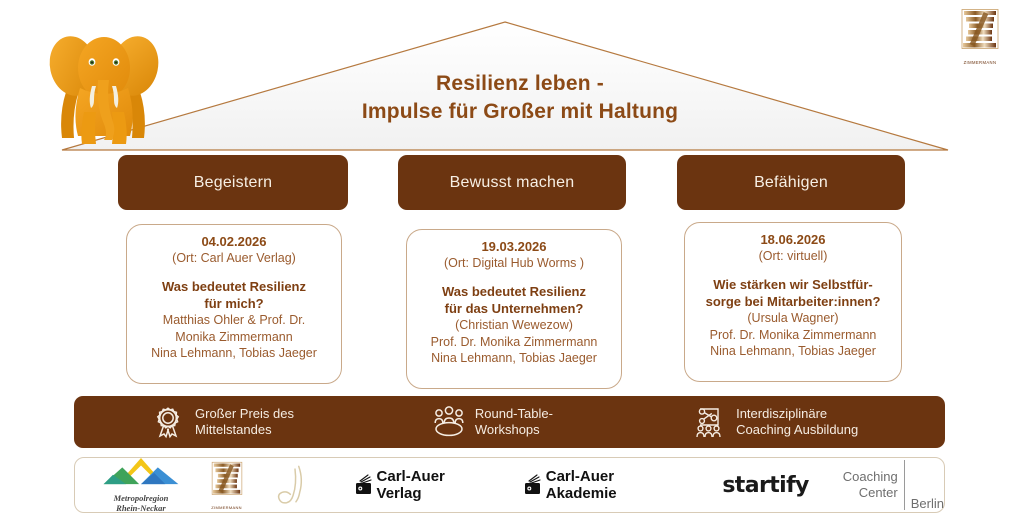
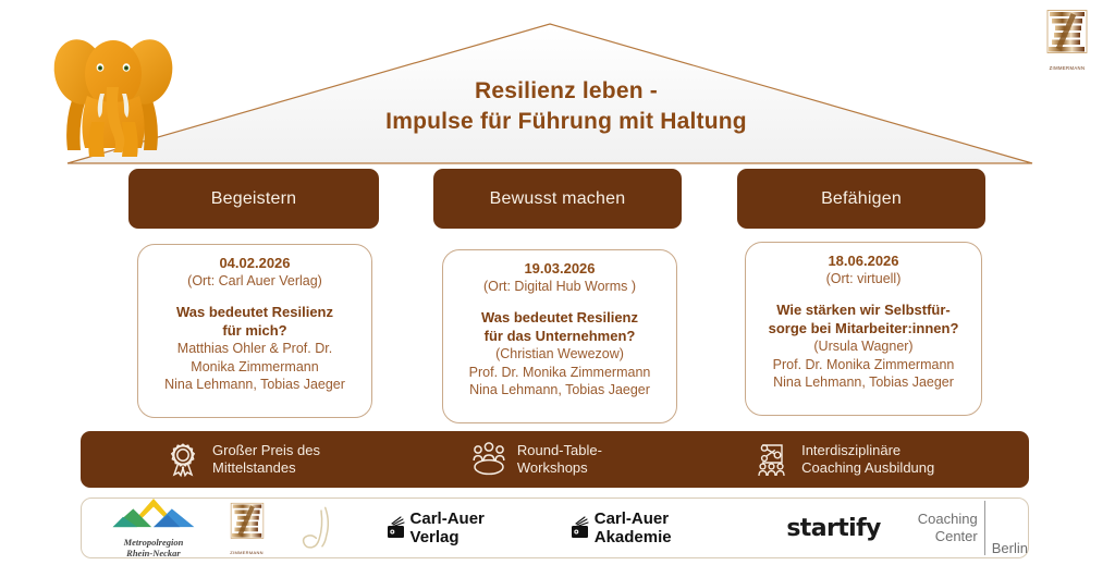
  Resilienz leben -
- Impulse für Großer mit Haltung
+ Impulse für Führung mit Haltung
  Begeistern
  Bewusst machen
  Befähigen
  04.02.2026
  (Ort: Carl Auer Verlag)
  Was bedeutet Resilienz
  für mich?
  Matthias Ohler & Prof. Dr.
  Monika Zimmermann
  Nina Lehmann, Tobias Jaeger
  19.03.2026
  (Ort: Digital Hub Worms )
  Was bedeutet Resilienz
  für das Unternehmen?
  (Christian Wewezow)
  Prof. Dr. Monika Zimmermann
  Nina Lehmann, Tobias Jaeger
  18.06.2026
  (Ort: virtuell)
  Wie stärken wir Selbstfür-
  sorge bei Mitarbeiter:innen?
  (Ursula Wagner)
  Prof. Dr. Monika Zimmermann
  Nina Lehmann, Tobias Jaeger
  Großer Preis des
  Mittelstandes
  Round-Table-
  Workshops
  Interdisziplinäre
  Coaching Ausbildung
  Metropolregion
  Rhein-Neckar
  Carl-Auer Verlag
  Carl-Auer Akademie
  startify
  Coaching
  Center
  Berlin
